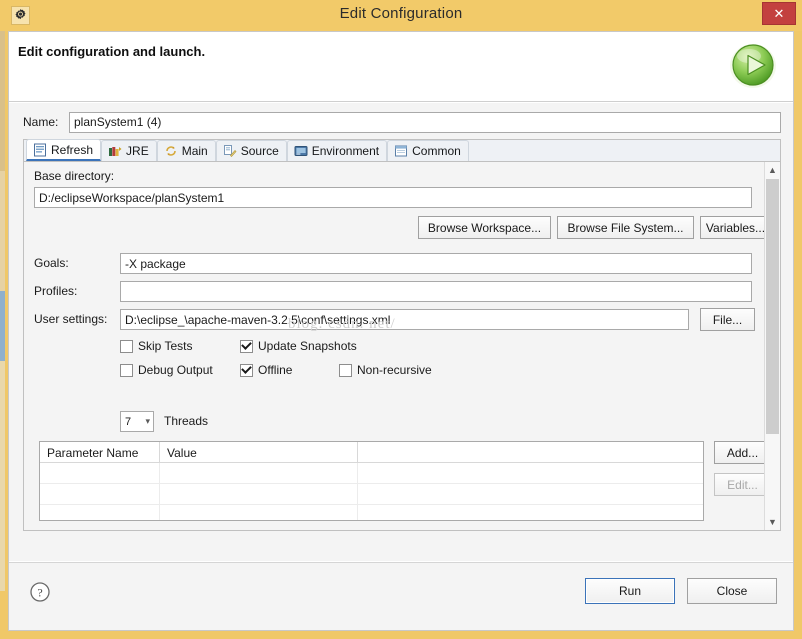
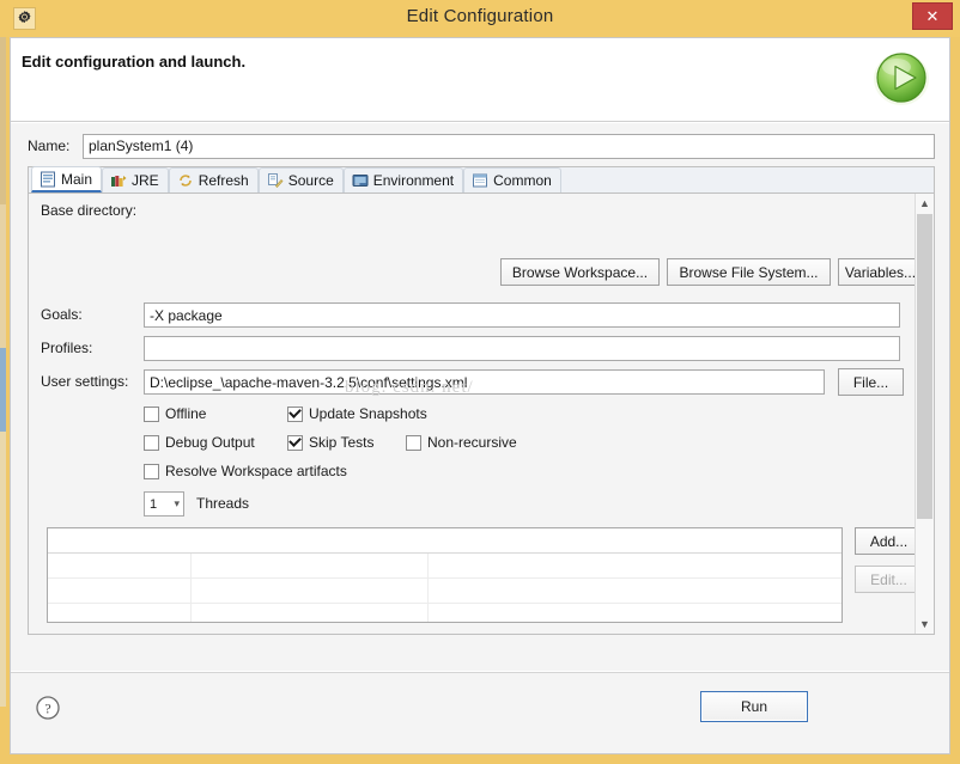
  Edit Configuration
  ✕
  Edit configuration and launch.
  Name:
  planSystem1 (4)
- Refresh
+ Main
  JRE
- Main
+ Refresh
  Source
  Environment
  Common
  Base directory:
- D:/eclipseWorkspace/planSystem1
  Browse Workspace...
  Browse File System...
  Variables..
  Goals:
  -X package
  Profiles:
  User settings:
  D:\eclipse_\apache-maven-3.2.5\conf\settings.xml
  File...
- Skip Tests
+ Offline
  Update Snapshots
  Debug Output
- Offline
+ Skip Tests
  Non-recursive
+ Resolve Workspace artifacts
- 7
+ 1
  ▾
  Threads
- Parameter Name
- Value
  Add...
  Edit...
  ▲
  ▼
  ?
  Run
- Close
  blog. csdn. net/
